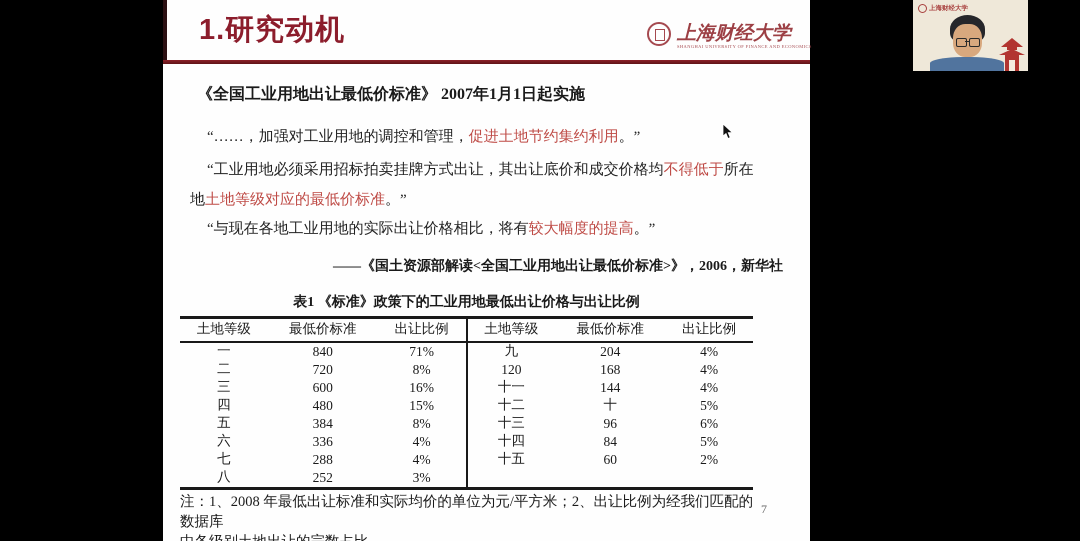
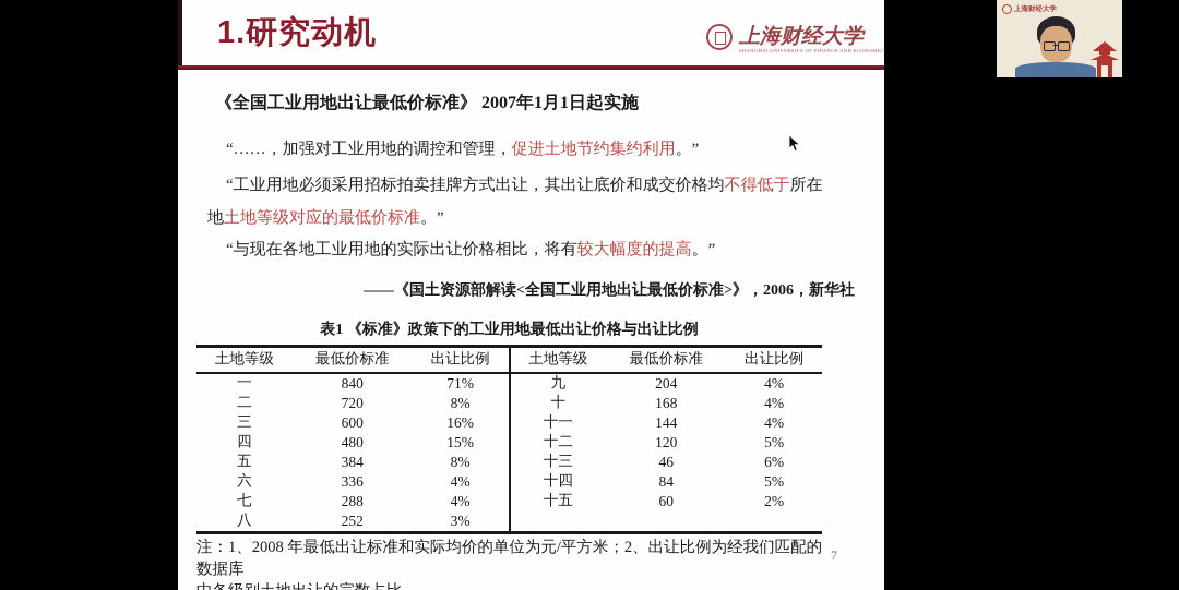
  1.研究动机
  上海财经大学
  《全国工业用地出让最低价标准》 2007年1月1日起实施
  “……，加强对工业用地的调控和管理，促进土地节约集约利用。”
  “工业用地必须采用招标拍卖挂牌方式出让，其出让底价和成交价格均不得低于所在
  地土地等级对应的最低价标准。”
  “与现在各地工业用地的实际出让价格相比，将有较大幅度的提高。”
  ——《国土资源部解读<全国工业用地出让最低价标准>》，2006，新华社
  表1 《标准》政策下的工业用地最低出让价格与出让比例
  土地等级	最低价标准	出让比例
  一	840	71%
  二	720	8%
  三	600	16%
  四	480	15%
  五	384	8%
  六	336	4%
  七	288	4%
  八	252	3%
  土地等级	最低价标准	出让比例
  九	204	4%
- 120	168	4%
+ 十	168	4%
  十一	144	4%
- 十二	十	5%
+ 十二	120	5%
- 十三	96	6%
+ 十三	46	6%
  十四	84	5%
  十五	60	2%
  注：1、2008 年最低出让标准和实际均价的单位为元/平方米；2、出让比例为经我们匹配的数据库
  7
